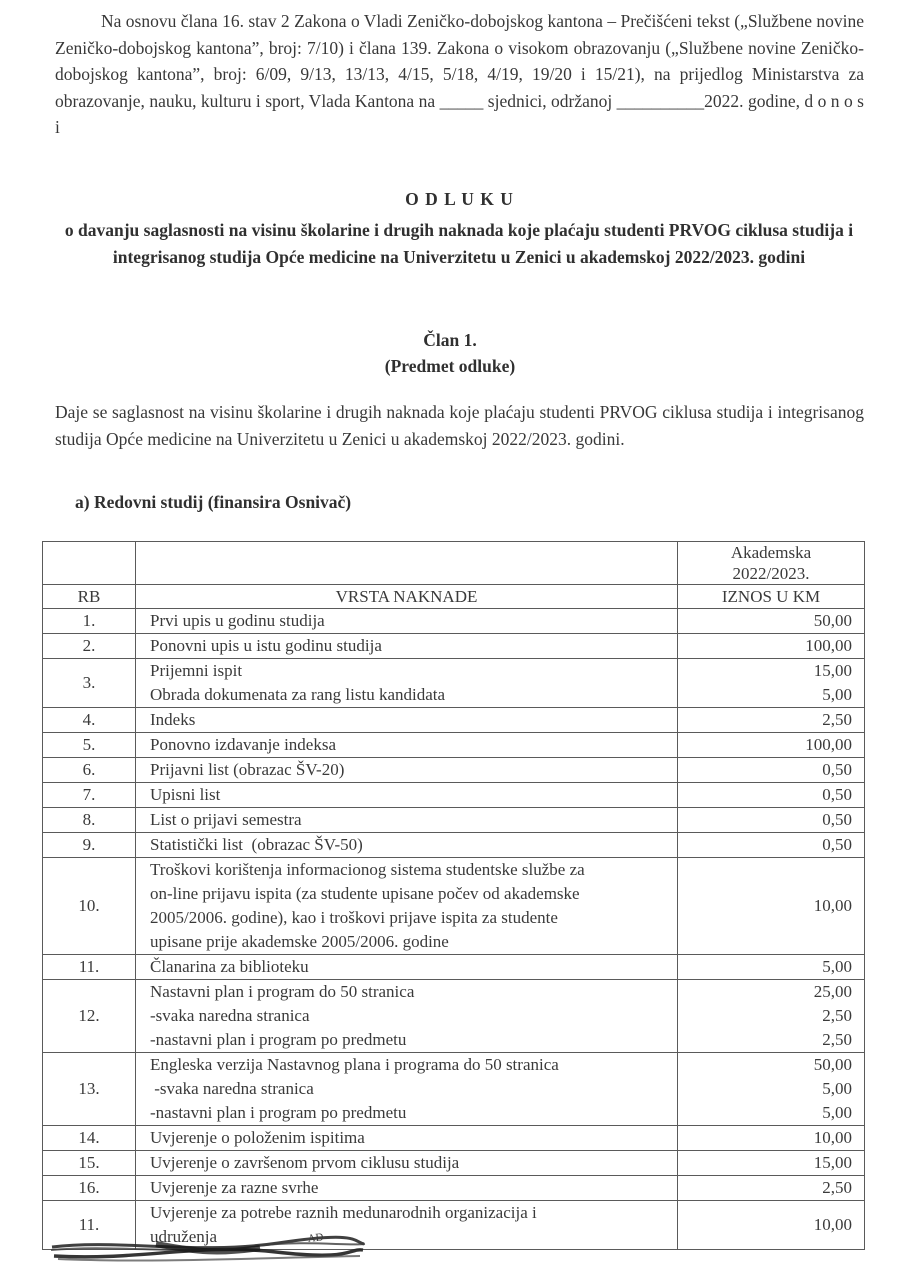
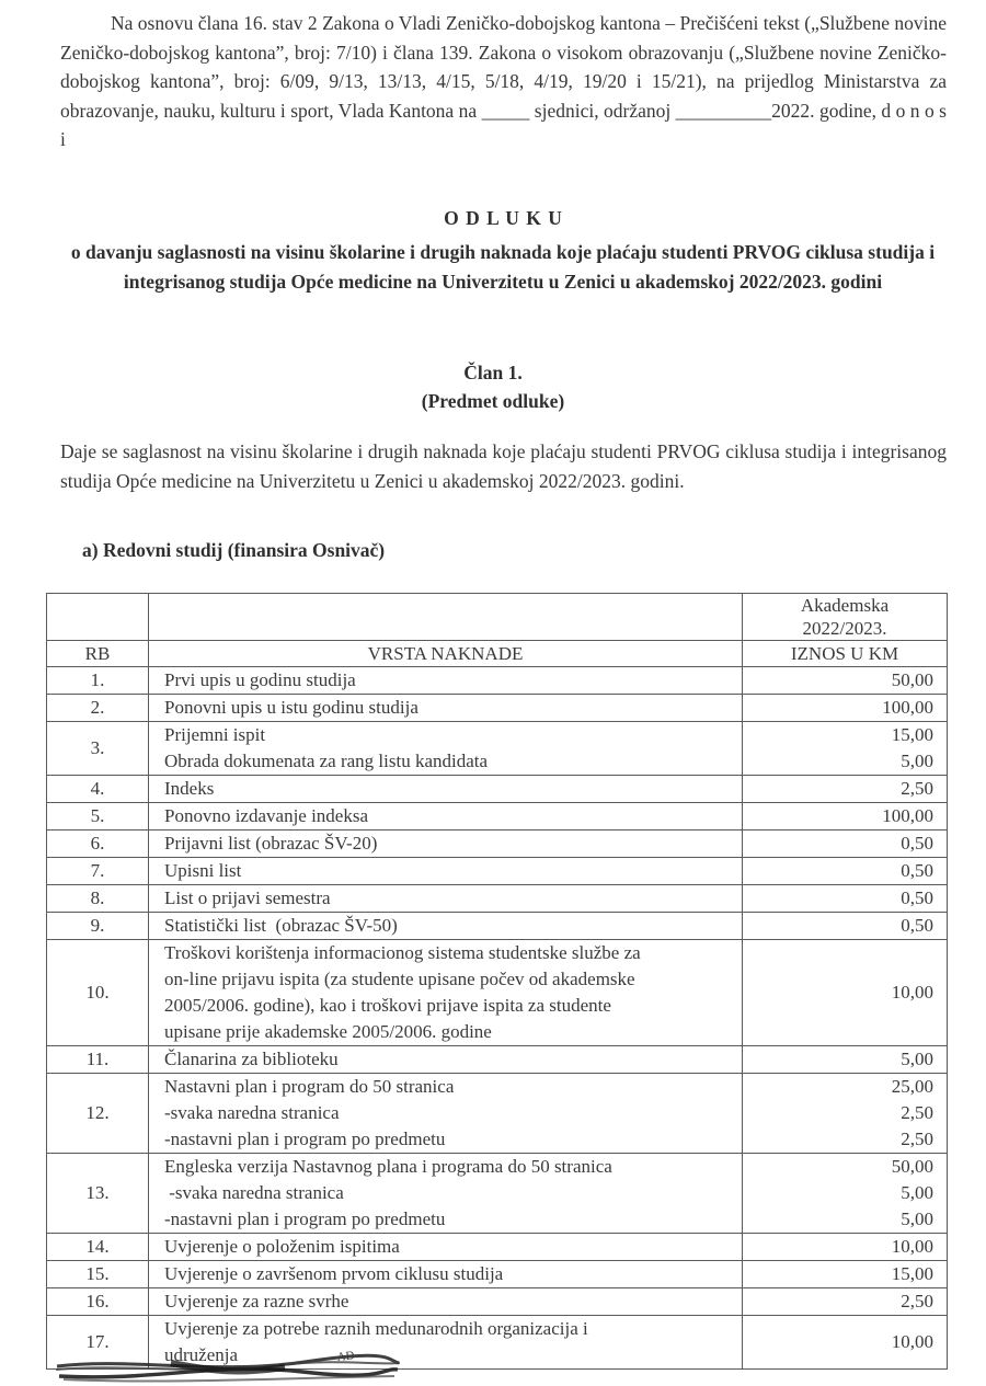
  Na osnovu člana 16. stav 2 Zakona o Vladi Zeničko-dobojskog kantona – Prečišćeni tekst („Službene novine Zeničko-dobojskog kantona”, broj: 7/10) i člana 139. Zakona o visokom obrazovanju („Službene novine Zeničko-dobojskog kantona”, broj: 6/09, 9/13, 13/13, 4/15, 5/18, 4/19, 19/20 i 15/21), na prijedlog Ministarstva za obrazovanje, nauku, kulturu i sport, Vlada Kantona na _____ sjednici, održanoj __________2022. godine, d o n o s i
  O D L U K U
  o davanju saglasnosti na visinu školarine i drugih naknada koje plaćaju studenti PRVOG ciklusa studija i integrisanog studija Opće medicine na Univerzitetu u Zenici u akademskoj 2022/2023. godini
  Član 1.
  (Predmet odluke)
  Daje se saglasnost na visinu školarine i drugih naknada koje plaćaju studenti PRVOG ciklusa studija i integrisanog studija Opće medicine na Univerzitetu u Zenici u akademskoj 2022/2023. godini.
  a) Redovni studij (finansira Osnivač)
  		Akademska 2022/2023.
  RB	VRSTA NAKNADE	IZNOS U KM
  1.	Prvi upis u godinu studija	50,00
  2.	Ponovni upis u istu godinu studija	100,00
  3.	Prijemni ispitObrada dokumenata za rang listu kandidata	15,005,00
  4.	Indeks	2,50
  5.	Ponovno izdavanje indeksa	100,00
  6.	Prijavni list (obrazac ŠV-20)	0,50
  7.	Upisni list	0,50
  8.	List o prijavi semestra	0,50
  9.	Statistički list (obrazac ŠV-50)	0,50
  10.	Troškovi korištenja informacionog sistema studentske službe zaon-line prijavu ispita (za studente upisane počev od akademske2005/2006. godine), kao i troškovi prijave ispita za studenteupisane prije akademske 2005/2006. godine	10,00
  11.	Članarina za biblioteku	5,00
  12.	Nastavni plan i program do 50 stranica-svaka naredna stranica-nastavni plan i program po predmetu	25,002,502,50
  13.	Engleska verzija Nastavnog plana i programa do 50 stranica -svaka naredna stranica-nastavni plan i program po predmetu	50,005,005,00
  14.	Uvjerenje o položenim ispitima	10,00
  15.	Uvjerenje o završenom prvom ciklusu studija	15,00
  16.	Uvjerenje za razne svrhe	2,50
- 11.	Uvjerenje za potrebe raznih medunarodnih organizacija iudruženja	10,00
+ 17.	Uvjerenje za potrebe raznih medunarodnih organizacija iudruženja	10,00
